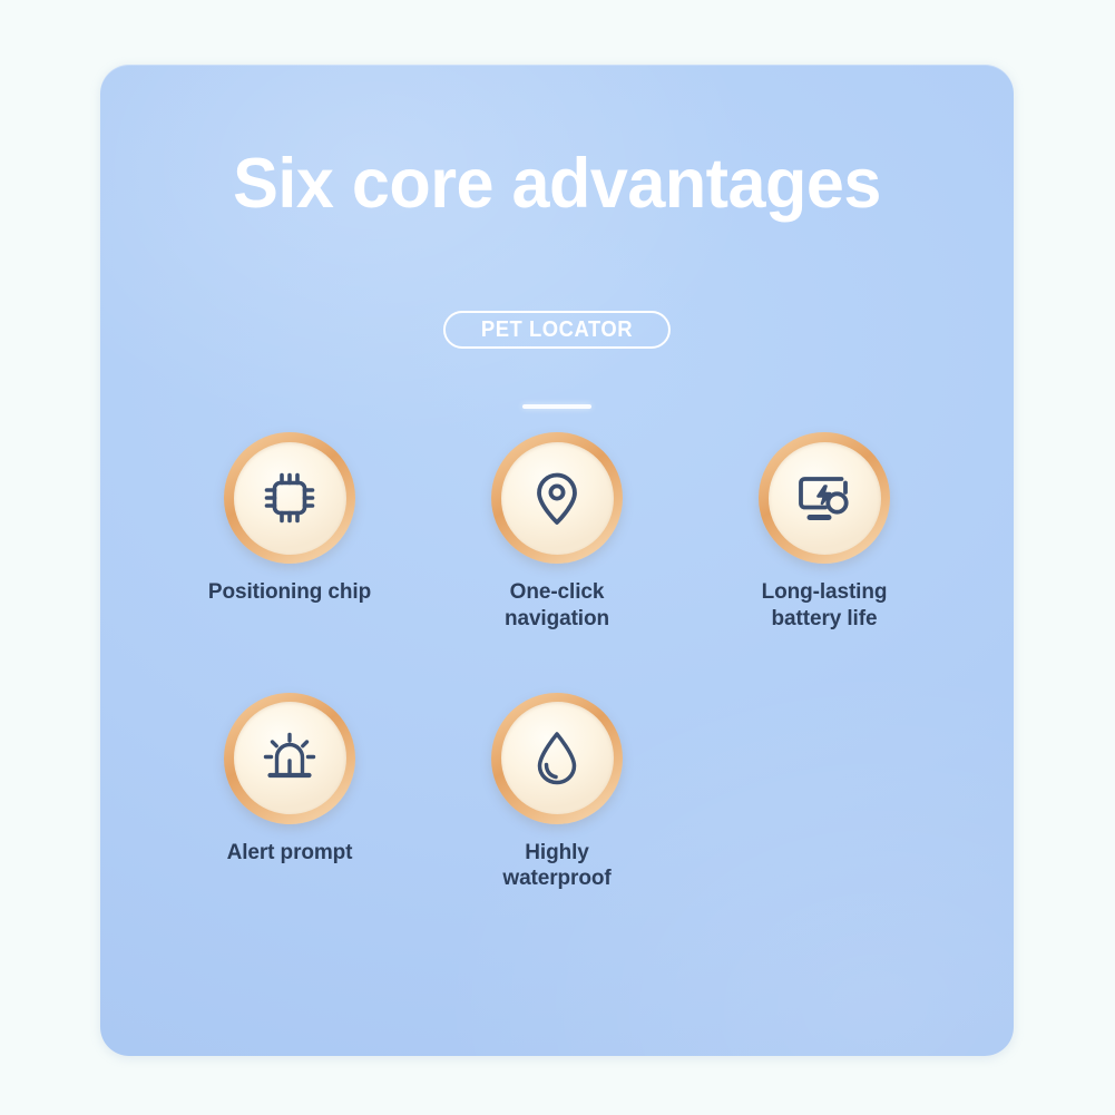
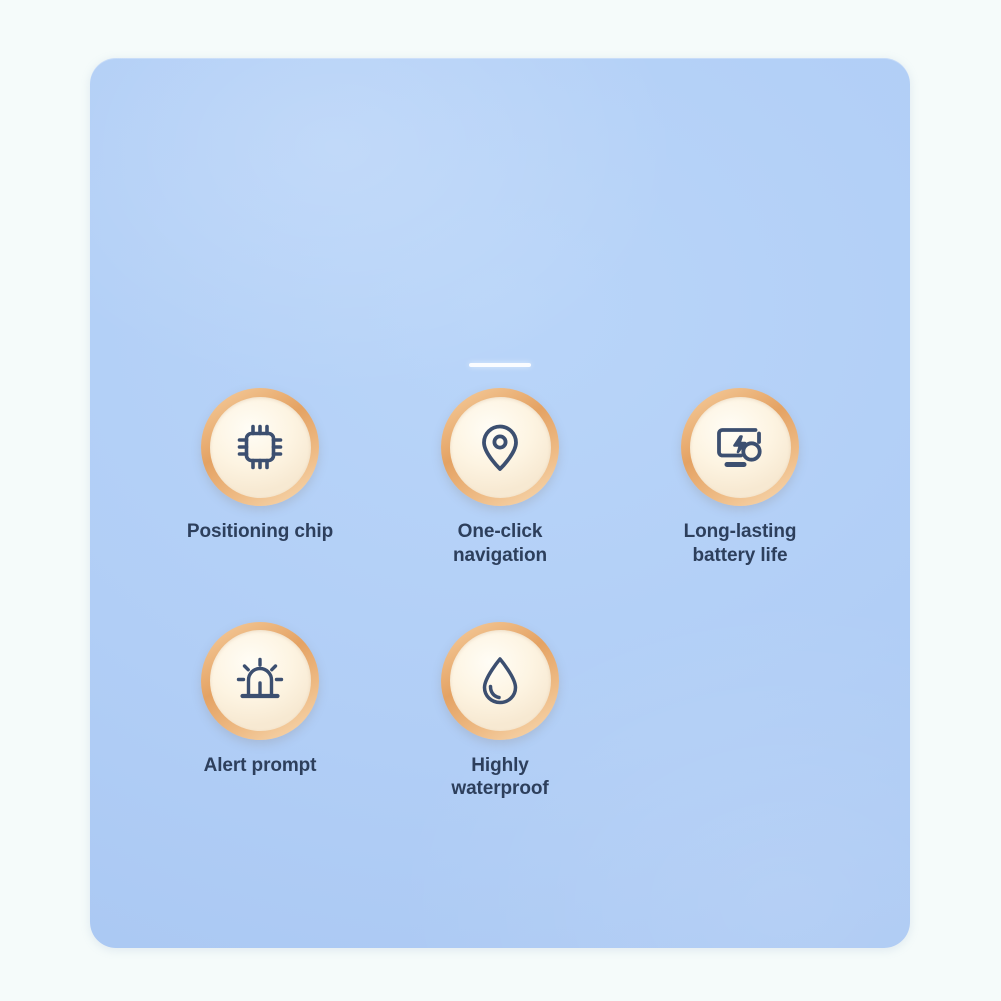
- Six core advantages
- PET LOCATOR
  Positioning chip
  One-click
  navigation
  Long-lasting
  battery life
  Alert prompt
  Highly
  waterproof
